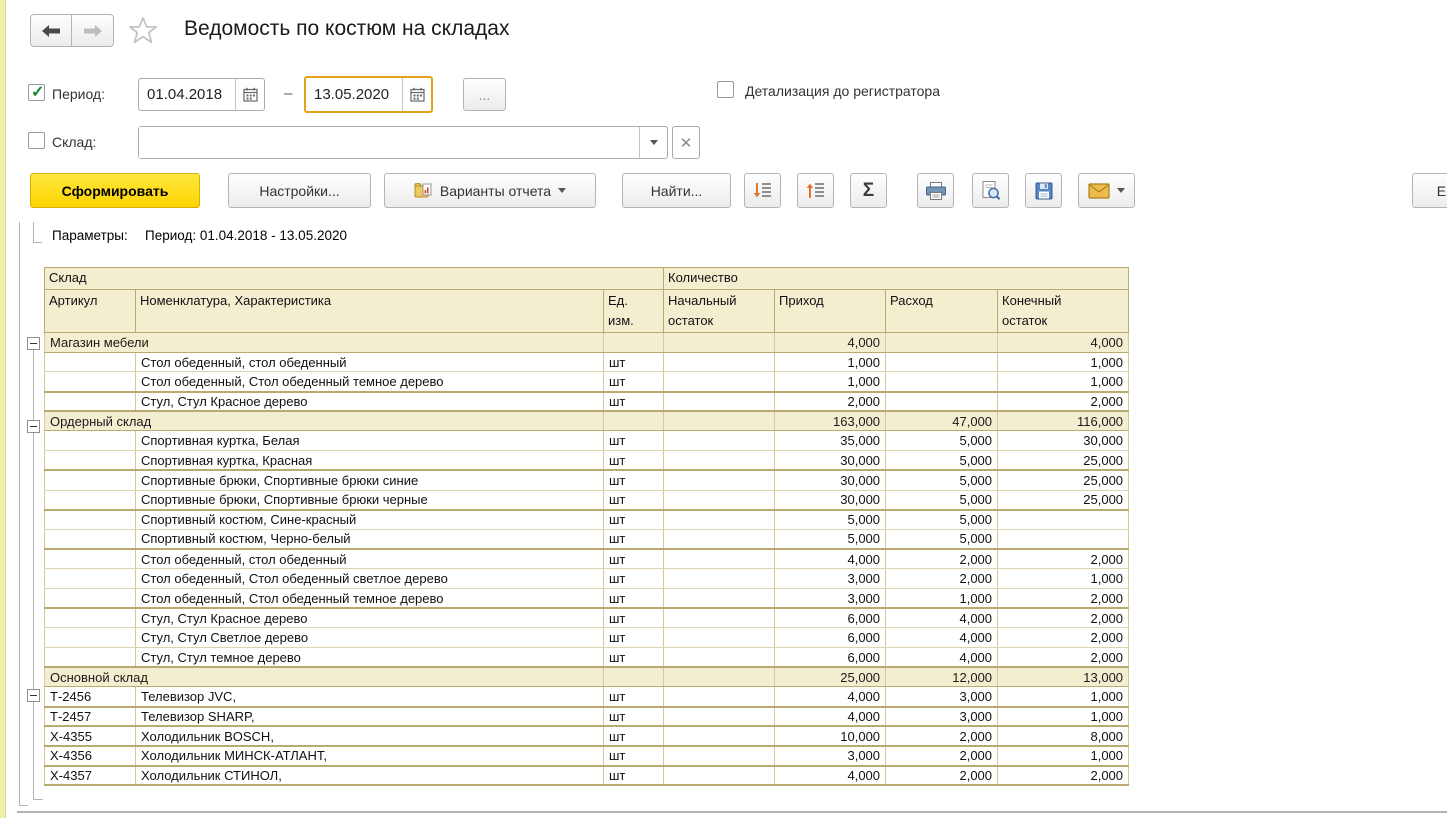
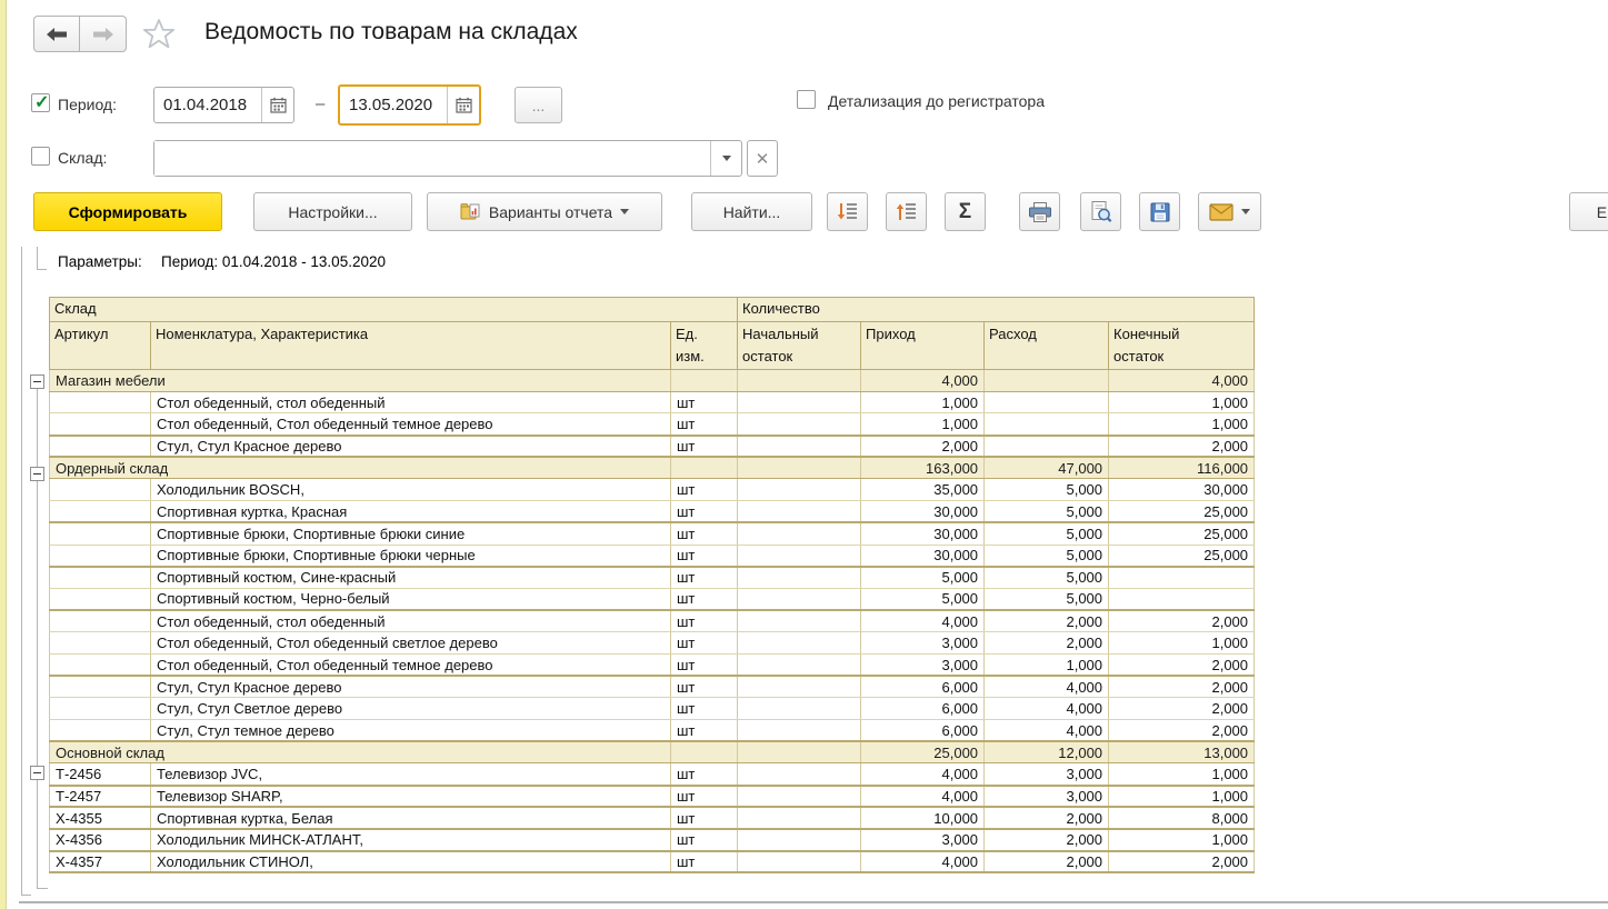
- Ведомость по костюм на складах
+ Ведомость по товарам на складах
  Период:
  01.04.2018
  –
  13.05.2020
  ...
  Детализация до регистратора
  Склад:
  ✕
  Сформировать
  Настройки...
  Варианты отчета
  Найти...
  Σ
  Параметры:
  Период: 01.04.2018 - 13.05.2020
  Склад	Количество
  Артикул	Номенклатура, Характеристика	Ед. изм.	Начальный остаток	Приход	Расход	Конечный остаток
  Магазин мебели			4,000		4,000
  	Стол обеденный, стол обеденный	шт		1,000		1,000
  	Стол обеденный, Стол обеденный темное дерево	шт		1,000		1,000
  	Стул, Стул Красное дерево	шт		2,000		2,000
  Ордерный склад			163,000	47,000	116,000
- 	Спортивная куртка, Белая	шт		35,000	5,000	30,000
+ 	Холодильник BOSCH,	шт		35,000	5,000	30,000
  	Спортивная куртка, Красная	шт		30,000	5,000	25,000
  	Спортивные брюки, Спортивные брюки синие	шт		30,000	5,000	25,000
  	Спортивные брюки, Спортивные брюки черные	шт		30,000	5,000	25,000
  	Спортивный костюм, Сине-красный	шт		5,000	5,000
  	Спортивный костюм, Черно-белый	шт		5,000	5,000
  	Стол обеденный, стол обеденный	шт		4,000	2,000	2,000
  	Стол обеденный, Стол обеденный светлое дерево	шт		3,000	2,000	1,000
  	Стол обеденный, Стол обеденный темное дерево	шт		3,000	1,000	2,000
  	Стул, Стул Красное дерево	шт		6,000	4,000	2,000
  	Стул, Стул Светлое дерево	шт		6,000	4,000	2,000
  	Стул, Стул темное дерево	шт		6,000	4,000	2,000
  Основной склад			25,000	12,000	13,000
  Т-2456	Телевизор JVC,	шт		4,000	3,000	1,000
  Т-2457	Телевизор SHARP,	шт		4,000	3,000	1,000
- Х-4355	Холодильник BOSCH,	шт		10,000	2,000	8,000
+ Х-4355	Спортивная куртка, Белая	шт		10,000	2,000	8,000
  Х-4356	Холодильник МИНСК-АТЛАНТ,	шт		3,000	2,000	1,000
  Х-4357	Холодильник СТИНОЛ,	шт		4,000	2,000	2,000
